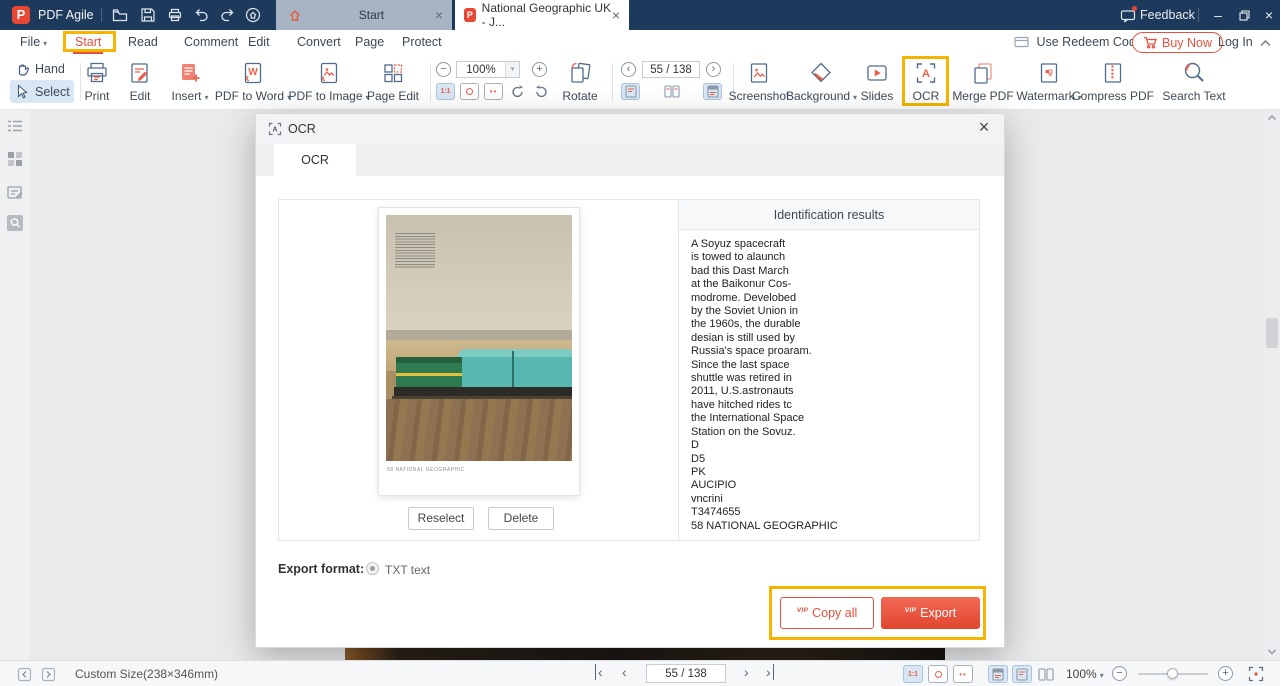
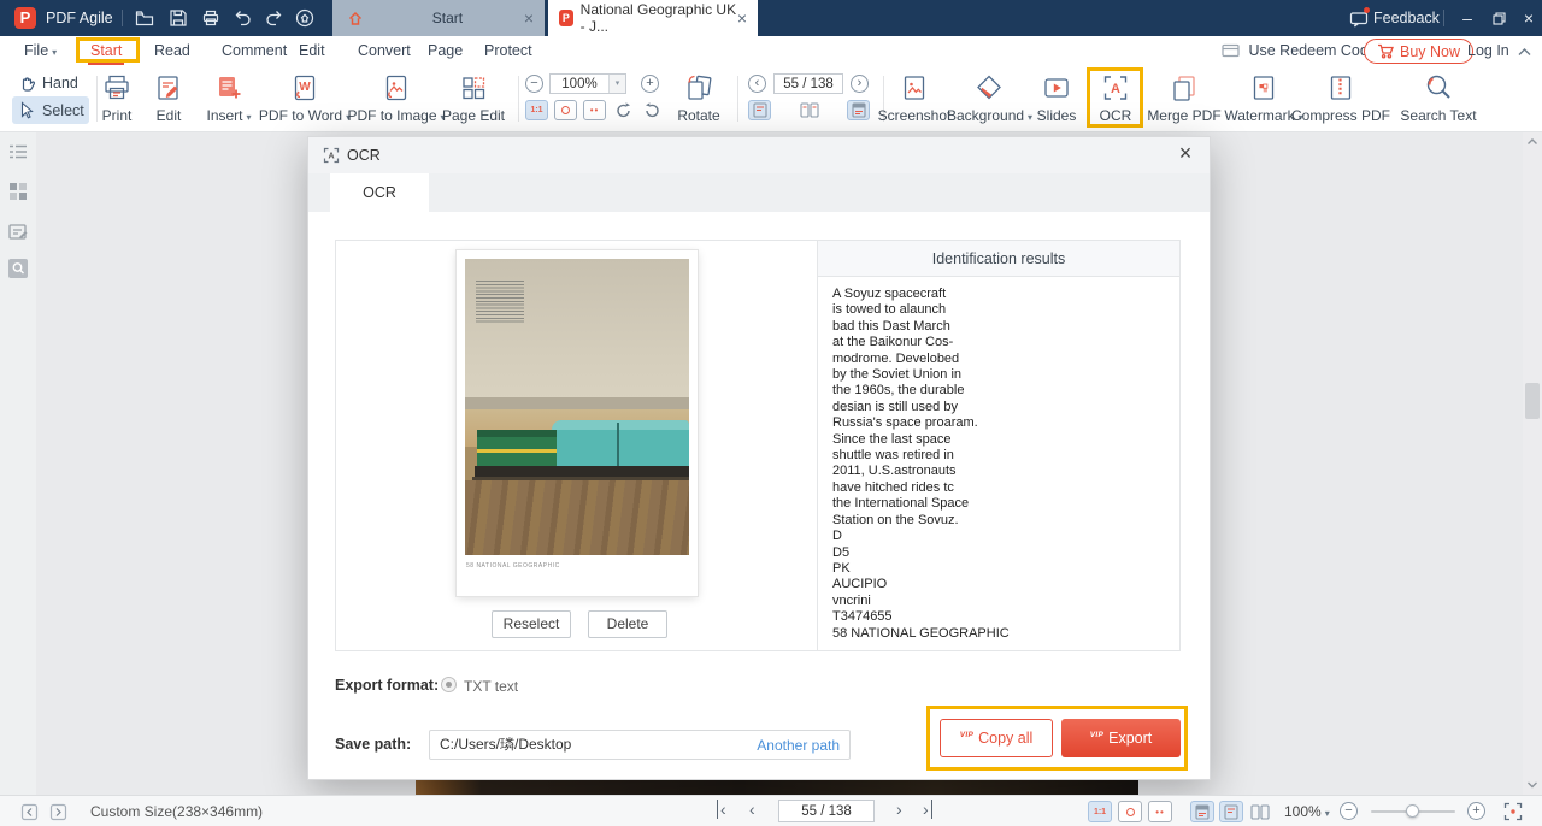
  P
  PDF Agile
  Start
  ×
  P
  National Geographic UK - J...
  ×
  Feedback
  –
  ×
  File ▾
  Start
  Read
  Comment
  Edit
  Convert
  Page
  Protect
  Use Redeem Co
  Buy Now
  Log In
  Hand
  Select
  Print
  Edit
  Insert ▾
  W
  PDF to Word ▾
  PDF to Image ▾
  Page Edit
  −
  100%
  +
  ••
  Rotate
  ‹
  55 / 138
  ›
  Screenshot
  Background ▾
  Slides
  A
  OCR
  Merge PDF
  Watermark ▾
  Compress PDF
  Search Text
  OCR
  ×
  OCR
  Reselect
  Delete
  Identification results
  A Soyuz spacecraft
  is towed to alaunch
  bad this Dast March
  at the Baikonur Cos-
  modrome. Develobed
  by the Soviet Union in
  the 1960s, the durable
  desian is still used by
  Russia's space proaram.
  Since the last space
  shuttle was retired in
  2011, U.S.astronauts
  have hitched rides tc
  the International Space
  Station on the Sovuz.
  D
  D5
  PK
  AUCIPIO
  vncrini
  T3474655
  58 NATIONAL GEOGRAPHIC
  Export format:
  TXT text
+ Save path:
+ C:/Users/璘/Desktop
+ Another path
  Copy all
  Export
  Custom Size(238×346mm)
  ‹
  ‹
  55 / 138
  ›
  ›
  ••
  100% ▾
  −
  +
